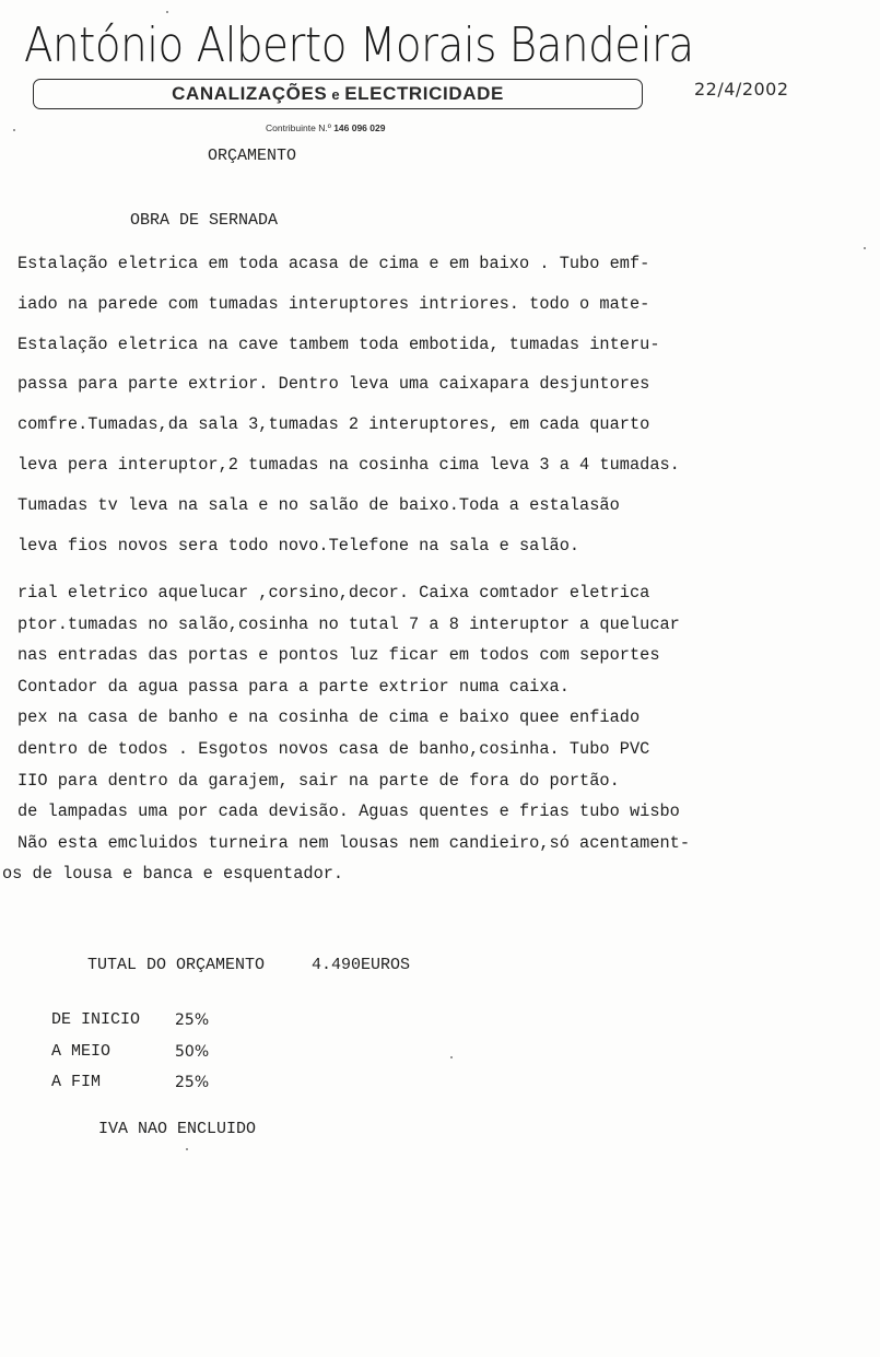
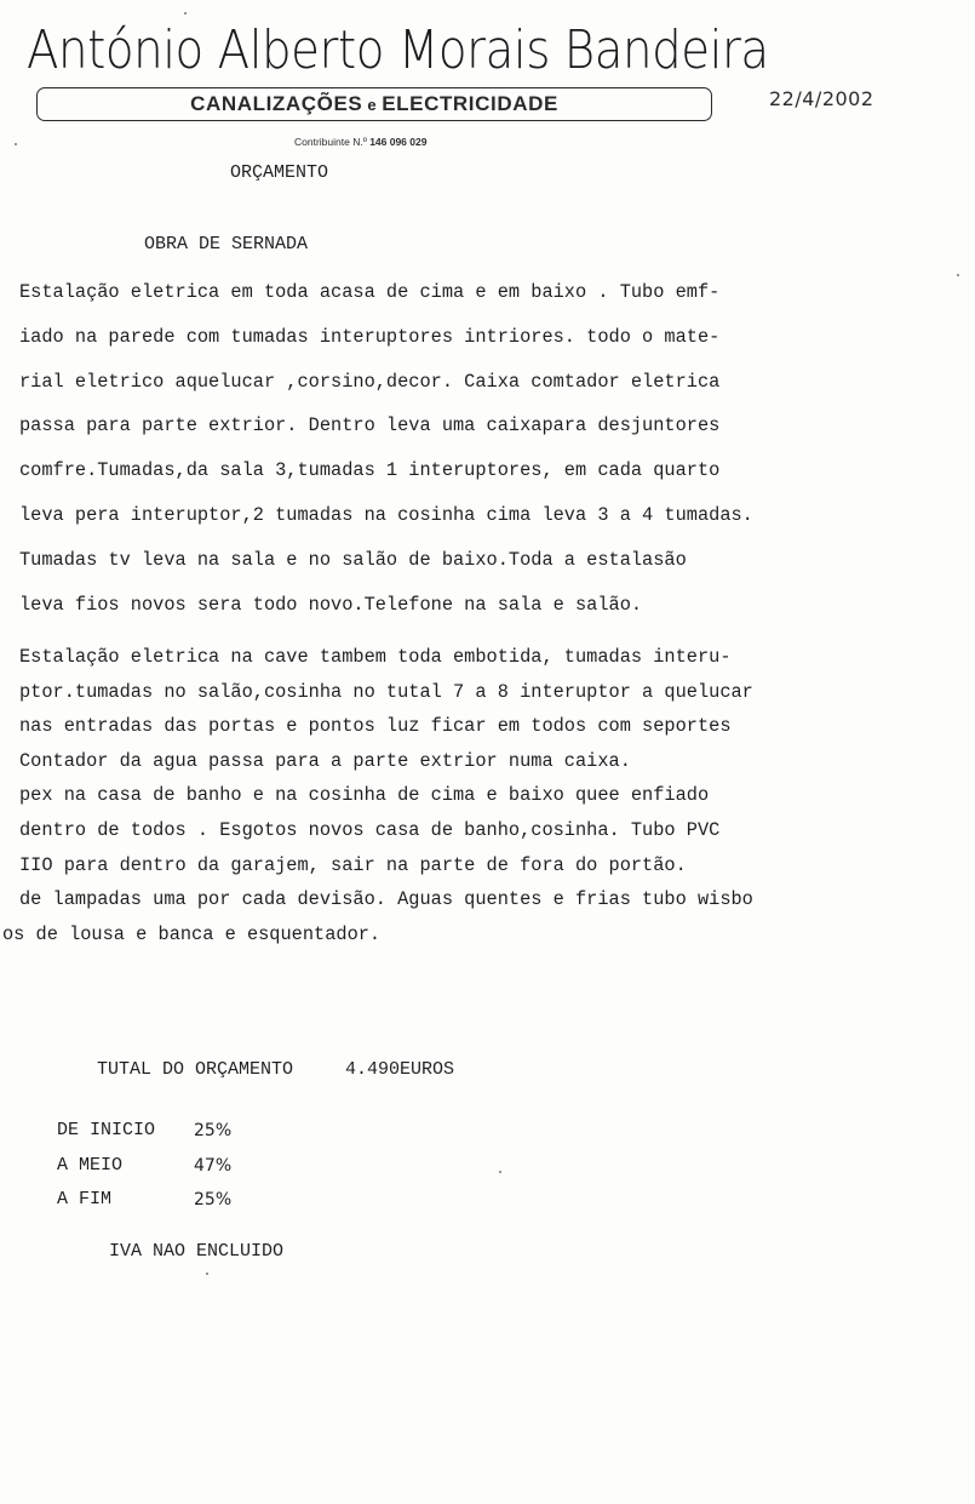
  António Alberto Morais Bandeira
  CANALIZAÇÕES
  e
  ELECTRICIDADE
  22/4/2002
  Contribuinte N.º 146 096 029
  ORÇAMENTO
  OBRA DE SERNADA
  Estalação eletrica em toda acasa de cima e em baixo . Tubo emf-
  iado na parede com tumadas interuptores intriores. todo o mate-
- Estalação eletrica na cave tambem toda embotida, tumadas interu-
+ rial eletrico aquelucar ,corsino,decor. Caixa comtador eletrica
  passa para parte extrior. Dentro leva uma caixapara desjuntores
- comfre.Tumadas,da sala 3,tumadas 2 interuptores, em cada quarto
+ comfre.Tumadas,da sala 3,tumadas 1 interuptores, em cada quarto
  leva pera interuptor,2 tumadas na cosinha cima leva 3 a 4 tumadas.
  Tumadas tv leva na sala e no salão de baixo.Toda a estalasão
  leva fios novos sera todo novo.Telefone na sala e salão.
- rial eletrico aquelucar ,corsino,decor. Caixa comtador eletrica
+ Estalação eletrica na cave tambem toda embotida, tumadas interu-
  ptor.tumadas no salão,cosinha no tutal 7 a 8 interuptor a quelucar
  nas entradas das portas e pontos luz ficar em todos com seportes
  Contador da agua passa para a parte extrior numa caixa.
  pex na casa de banho e na cosinha de cima e baixo quee enfiado
  dentro de todos . Esgotos novos casa de banho,cosinha. Tubo PVC
  IIO para dentro da garajem, sair na parte de fora do portão.
  de lampadas uma por cada devisão. Aguas quentes e frias tubo wisbo
- Não esta emcluidos turneira nem lousas nem candieiro,só acentament-
  os de lousa e banca e esquentador.
  TUTAL DO ORÇAMENTO 4.490EUROS
  DE INICIO
  25%
  A MEIO
- 50%
+ 47%
  A FIM
  25%
  IVA NAO ENCLUIDO
